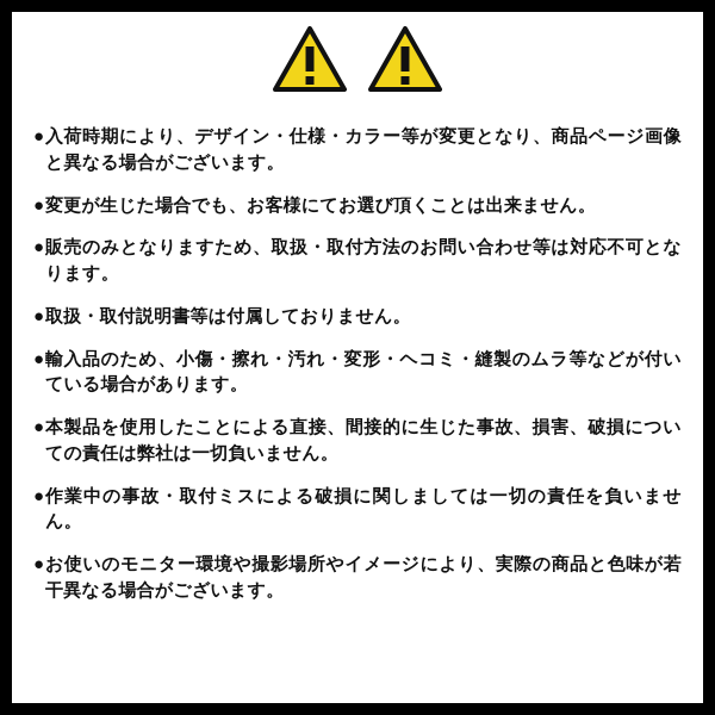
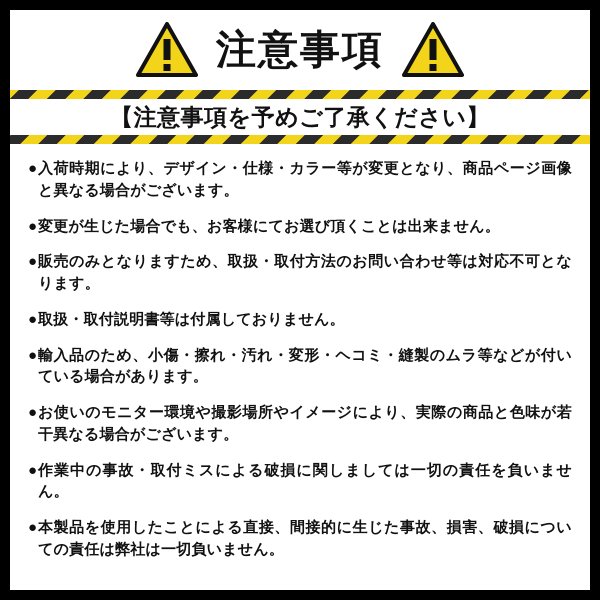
+ 注意事項
+ 【注意事項を予めご了承ください】
  ●
  入荷時期により、デザイン・仕様・カラー等が変更となり、商品ページ画像と異なる場合がございます。
  ●
  変更が生じた場合でも、お客様にてお選び頂くことは出来ません。
  ●
  販売のみとなりますため、取扱・取付方法のお問い合わせ等は対応不可となります。
  ●
  取扱・取付説明書等は付属しておりません。
  ●
  輸入品のため、小傷・擦れ・汚れ・変形・ヘコミ・縫製のムラ等などが付いている場合があります。
  ●
- 本製品を使用したことによる直接、間接的に生じた事故、損害、破損についての責任は弊社は一切負いません。
+ お使いのモニター環境や撮影場所やイメージにより、実際の商品と色味が若干異なる場合がございます。
  ●
  作業中の事故・取付ミスによる破損に関しましては一切の責任を負いません。
  ●
- お使いのモニター環境や撮影場所やイメージにより、実際の商品と色味が若干異なる場合がございます。
+ 本製品を使用したことによる直接、間接的に生じた事故、損害、破損についての責任は弊社は一切負いません。
